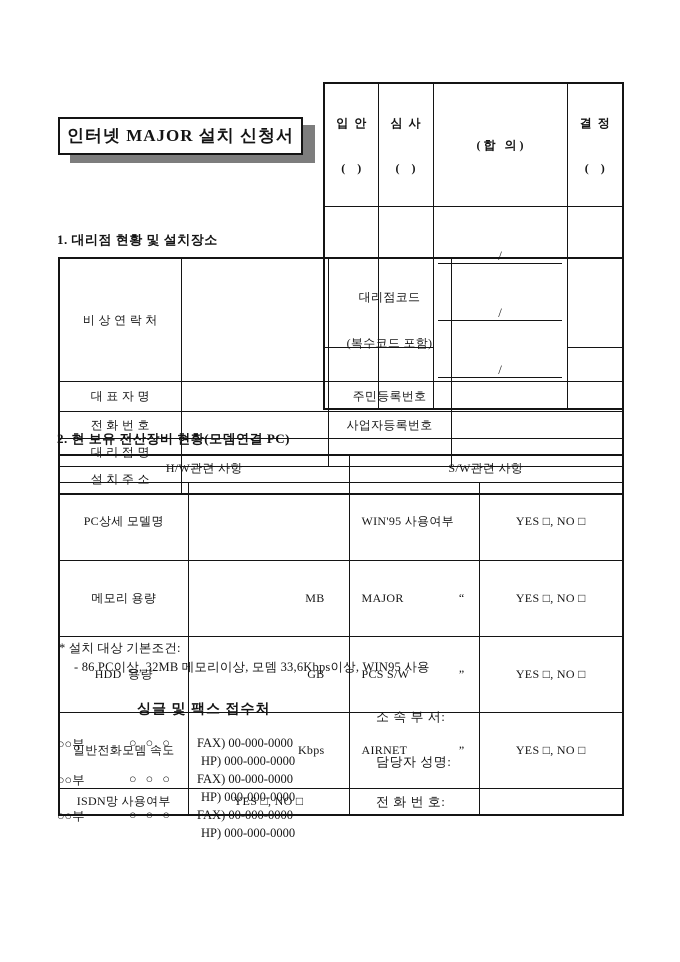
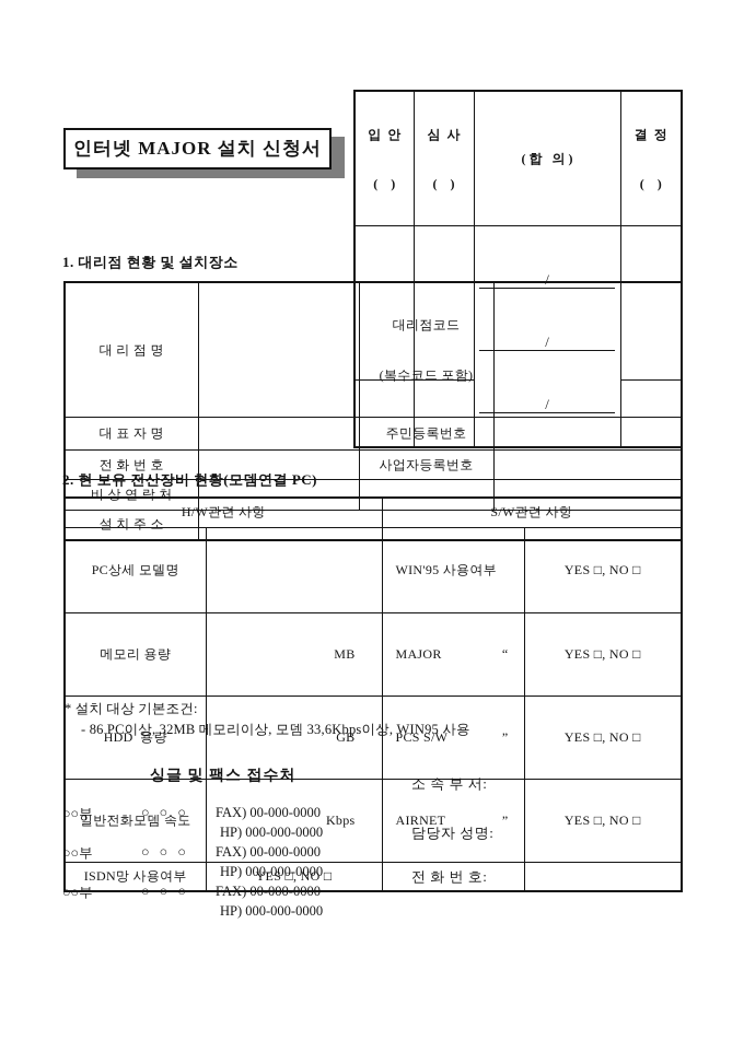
  인터넷 MAJOR 설치 신청서
  입 안 ( )	심 사 ( )	( 합 의 )	결 정 ( )
  		/ / /
  1. 대리점 현황 및 설치장소
- 비 상 연 락 처		대리점코드 (복수코드 포함)
+ 대 리 점 명		대리점코드 (복수코드 포함)
  대 표 자 명		주민등록번호
  전 화 번 호		사업자등록번호
- 대 리 점 명
+ 비 상 연 락 처
  설 치 주 소
  2. 현 보유 전산장비 현황(모뎀연결 PC)
  H/W관련 사항	S/W관련 사항
  PC상세 모델명		WIN'95 사용여부	YES □, NO □
  메모리 용량	MB	MAJOR “	YES □, NO □
  HDD 용량	GB	PCS S/W ”	YES □, NO □
  일반전화모뎀 속도	Kbps	AIRNET ”	YES □, NO □
  ISDN망 사용여부	YES □, NO □
  * 설치 대상 기본조건:
  - 86 PC이상, 32MB 메모리이상, 모뎀 33,6Kbps이상, WIN95 사용
  싱글 및 팩스 접수처
  ○○부
  ○ ○ ○
  FAX) 00-000-0000
  HP) 000-000-0000
  ○○부
  ○ ○ ○
  FAX) 00-000-0000
  HP) 000-000-0000
  ○○부
  ○ ○ ○
  FAX) 00-000-0000
  HP) 000-000-0000
  소 속 부 서:
  담당자 성명:
  전 화 번 호:
